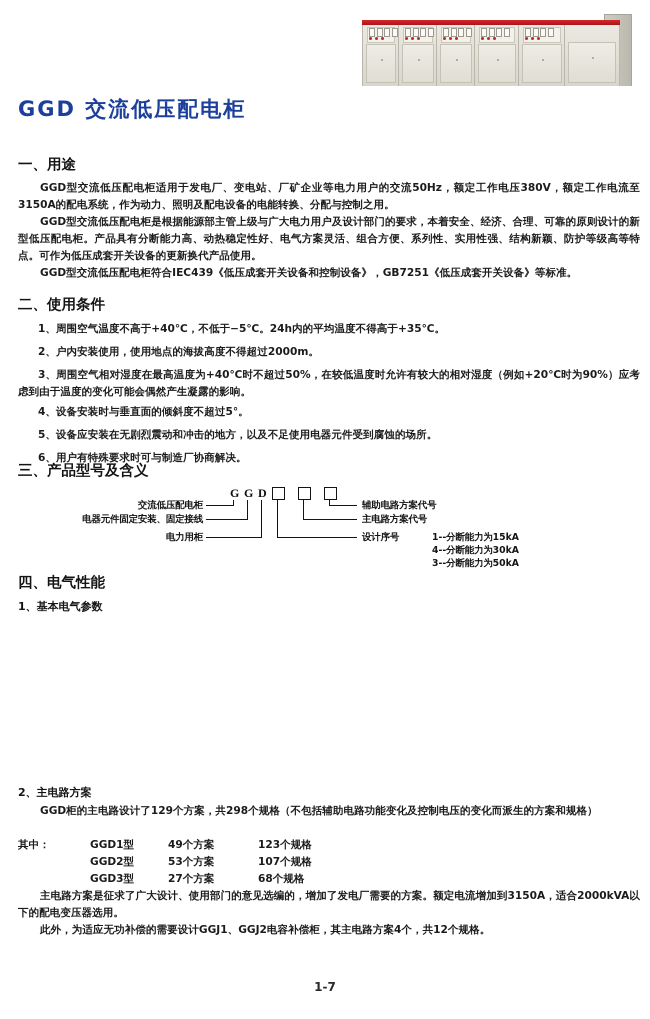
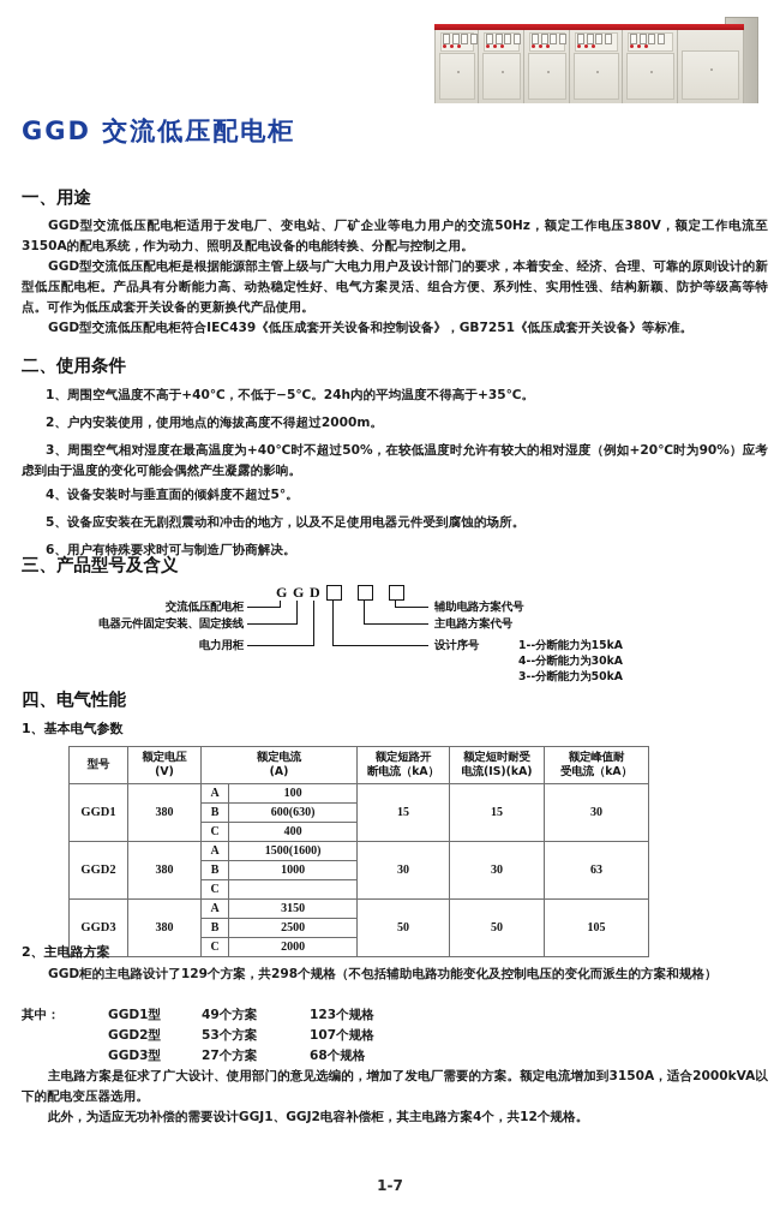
  GGD 交流低压配电柜
  一、用途
  GGD型交流低压配电柜适用于发电厂、变电站、厂矿企业等电力用户的交流50Hz，额定工作电压380V，额定工作电流至3150A的配电系统，作为动力、照明及配电设备的电能转换、分配与控制之用。
  GGD型交流低压配电柜是根据能源部主管上级与广大电力用户及设计部门的要求，本着安全、经济、合理、可靠的原则设计的新型低压配电柜。产品具有分断能力高、动热稳定性好、电气方案灵活、组合方便、系列性、实用性强、结构新颖、防护等级高等特点。可作为低压成套开关设备的更新换代产品使用。
  GGD型交流低压配电柜符合IEC439《低压成套开关设备和控制设备》，GB7251《低压成套开关设备》等标准。
  二、使用条件
  1、周围空气温度不高于+40℃，不低于−5℃。24h内的平均温度不得高于+35℃。
  2、户内安装使用，使用地点的海拔高度不得超过2000m。
  3、周围空气相对湿度在最高温度为+40℃时不超过50%，在较低温度时允许有较大的相对湿度（例如+20℃时为90%）应考虑到由于温度的变化可能会偶然产生凝露的影响。
  4、设备安装时与垂直面的倾斜度不超过5°。
  5、设备应安装在无剧烈震动和冲击的地方，以及不足使用电器元件受到腐蚀的场所。
  6、用户有特殊要求时可与制造厂协商解决。
  三、产品型号及含义
  G
  G
  D
  交流低压配电柜
  电器元件固定安装、固定接线
  电力用柜
  辅助电路方案代号
  主电路方案代号
  设计序号
  1--分断能力为15kA
  4--分断能力为30kA
  3--分断能力为50kA
  四、电气性能
  1、基本电气参数
+ 型号	额定电压 (V)	额定电流 (A)	额定短路开 断电流（kA）	额定短时耐受 电流(IS)(kA)	额定峰值耐 受电流（kA）
+ GGD1	380	A	100	15	15	30
+ B	600(630)
+ C	400
+ GGD2	380	A	1500(1600)	30	30	63
+ B	1000
+ C
+ GGD3	380	A	3150	50	50	105
+ B	2500
+ C	2000
  2、主电路方案
  GGD柜的主电路设计了129个方案，共298个规格（不包括辅助电路功能变化及控制电压的变化而派生的方案和规格）
  其中：
  GGD1型
  49个方案
  123个规格
  GGD2型
  53个方案
  107个规格
  GGD3型
  27个方案
  68个规格
  主电路方案是征求了广大设计、使用部门的意见选编的，增加了发电厂需要的方案。额定电流增加到3150A，适合2000kVA以下的配电变压器选用。
  此外，为适应无功补偿的需要设计GGJ1、GGJ2电容补偿柜，其主电路方案4个，共12个规格。
  1-7
